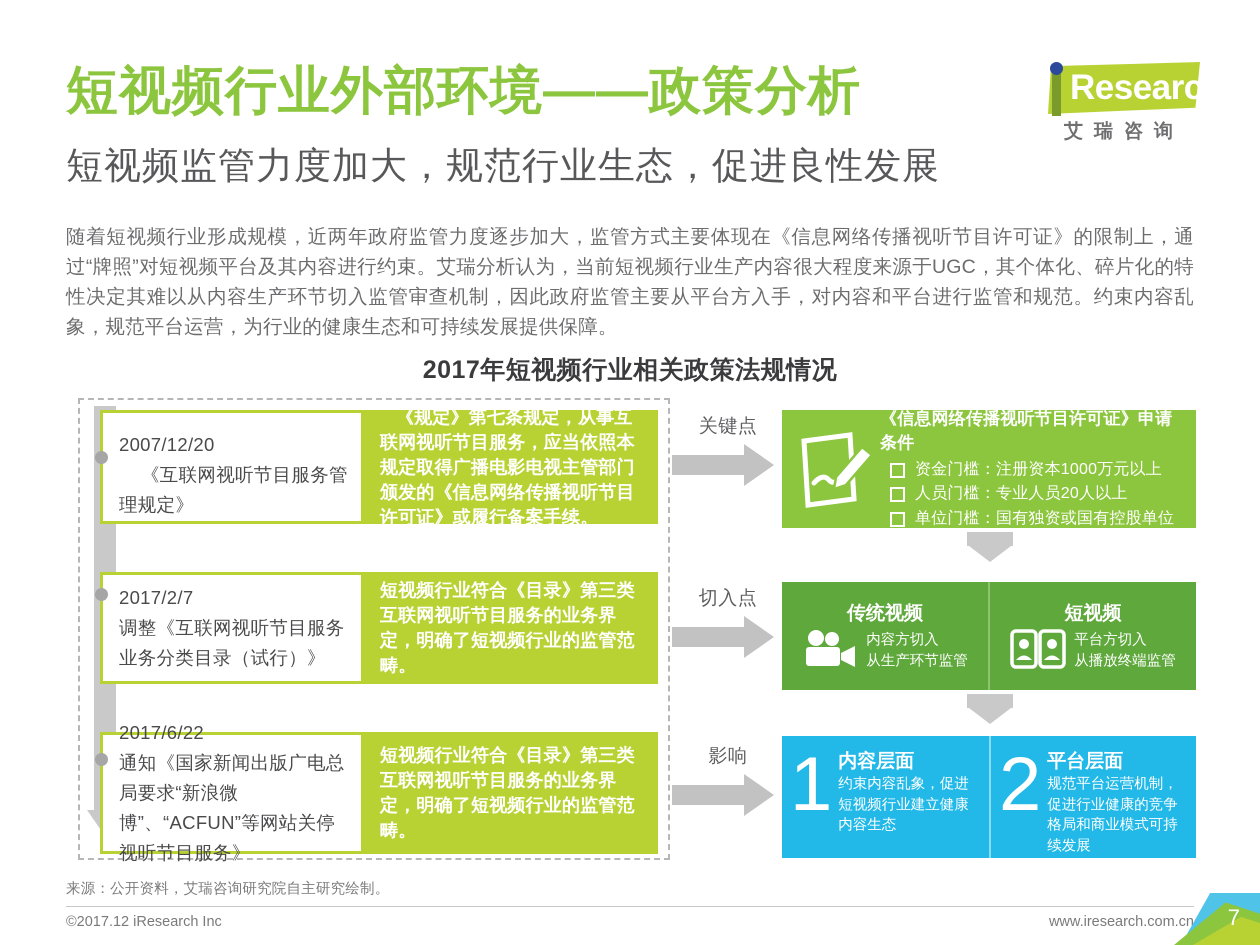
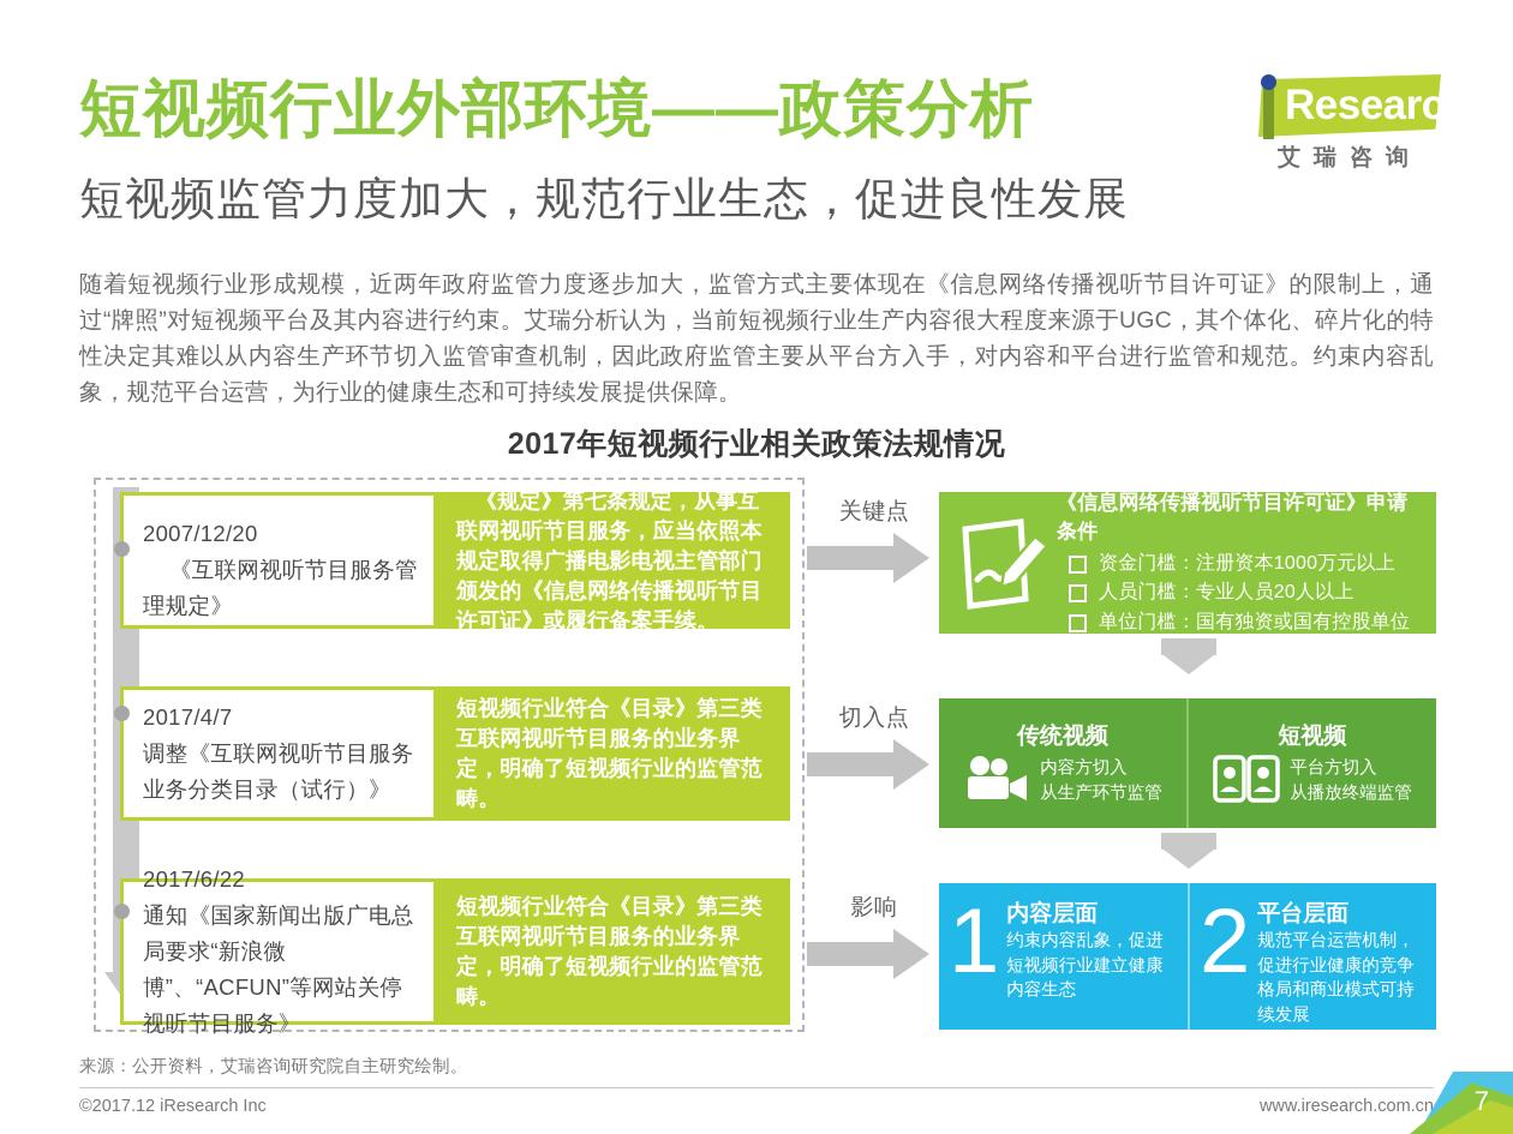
  短视频行业外部环境——政策分析
  短视频监管力度加大，规范行业生态，促进良性发展
  Research
  艾瑞咨询
  随着短视频行业形成规模，近两年政府监管力度逐步加大，监管方式主要体现在《信息网络传播视听节目许可证》的限制上，通过“牌照”对短视频平台及其内容进行约束。艾瑞分析认为，当前短视频行业生产内容很大程度来源于UGC，其个体化、碎片化的特性决定其难以从内容生产环节切入监管审查机制，因此政府监管主要从平台方入手，对内容和平台进行监管和规范。约束内容乱象，规范平台运营，为行业的健康生态和可持续发展提供保障。
  2017年短视频行业相关政策法规情况
  2007/12/20
  《互联网视听节目服务管理规定》
  《规定》第七条规定，从事互联网视听节目服务，应当依照本规定取得广播电影电视主管部门颁发的《信息网络传播视听节目许可证》或履行备案手续。
- 2017/2/7
+ 2017/4/7
  调整《互联网视听节目服务业务分类目录（试行）》
  短视频行业符合《目录》第三类互联网视听节目服务的业务界定，明确了短视频行业的监管范畴。
  2017/6/22
  通知《国家新闻出版广电总局要求“新浪微博”、“ACFUN”等网站关停视听节目服务》
  短视频行业符合《目录》第三类互联网视听节目服务的业务界定，明确了短视频行业的监管范畴。
  关键点
  切入点
  影响
  《信息网络传播视听节目许可证》申请条件
  资金门槛：注册资本1000万元以上
  人员门槛：专业人员20人以上
  单位门槛：国有独资或国有控股单位
  传统视频
  内容方切入
  从生产环节监管
  短视频
  平台方切入
  从播放终端监管
  1
  内容层面
  约束内容乱象，促进短视频行业建立健康内容生态
  2
  平台层面
  规范平台运营机制，促进行业健康的竞争格局和商业模式可持续发展
  来源：公开资料，艾瑞咨询研究院自主研究绘制。
  ©2017.12 iResearch Inc
  www.iresearch.com.cn
  7
